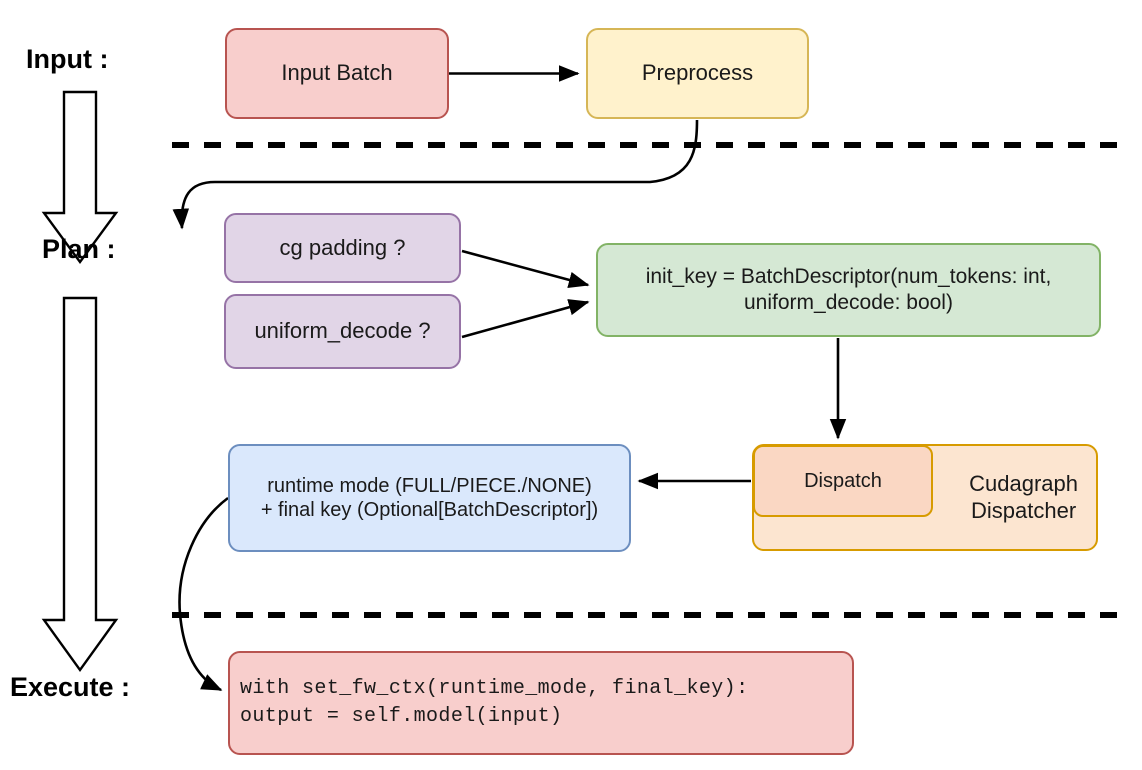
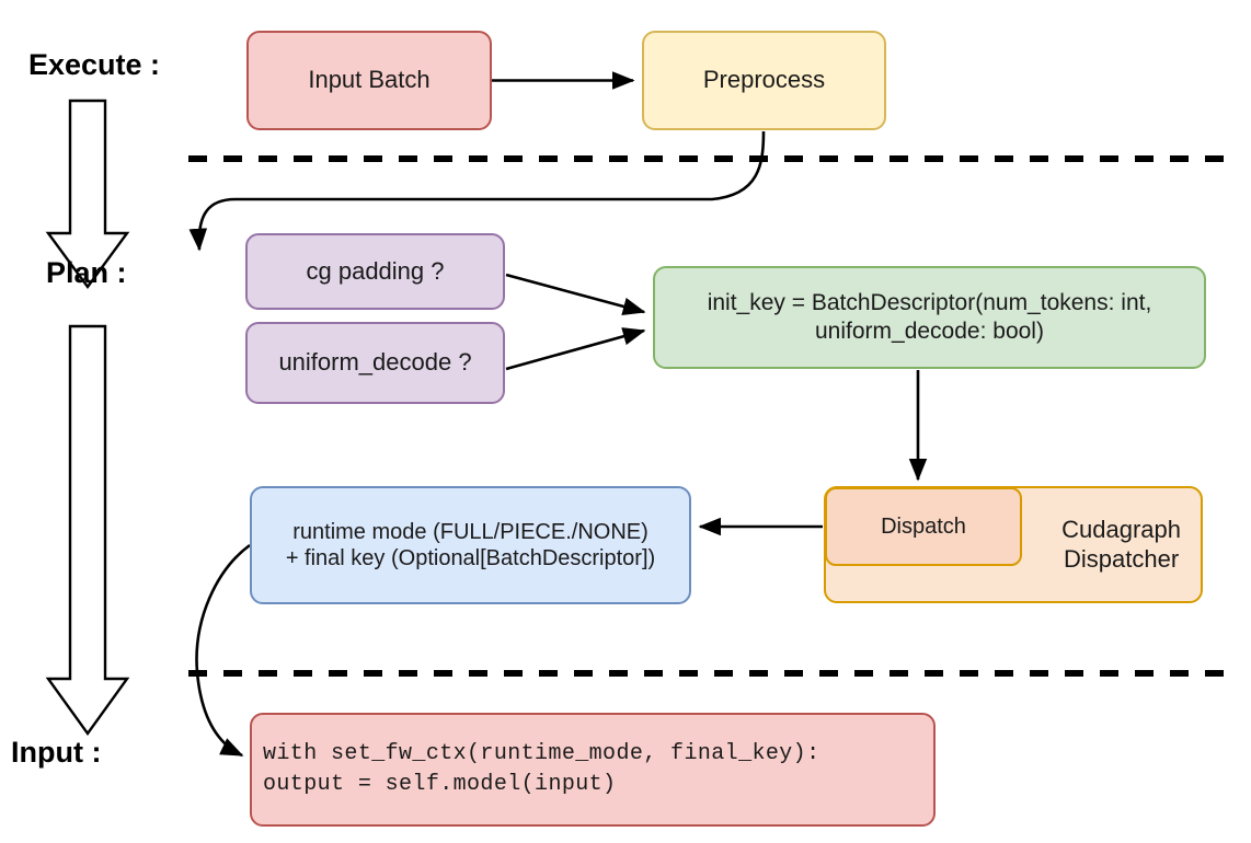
- Input :
+ Execute :
  Plan :
- Execute :
+ Input :
  Input Batch
  Preprocess
  cg padding ?
  uniform_decode ?
  init_key = BatchDescriptor(num_tokens: int,
  uniform_decode: bool)
  Cudagraph
  Dispatcher
  Dispatch
  runtime mode (FULL/PIECE./NONE)
  + final key (Optional[BatchDescriptor])
  with set_fw_ctx(runtime_mode, final_key):
  output = self.model(input)
